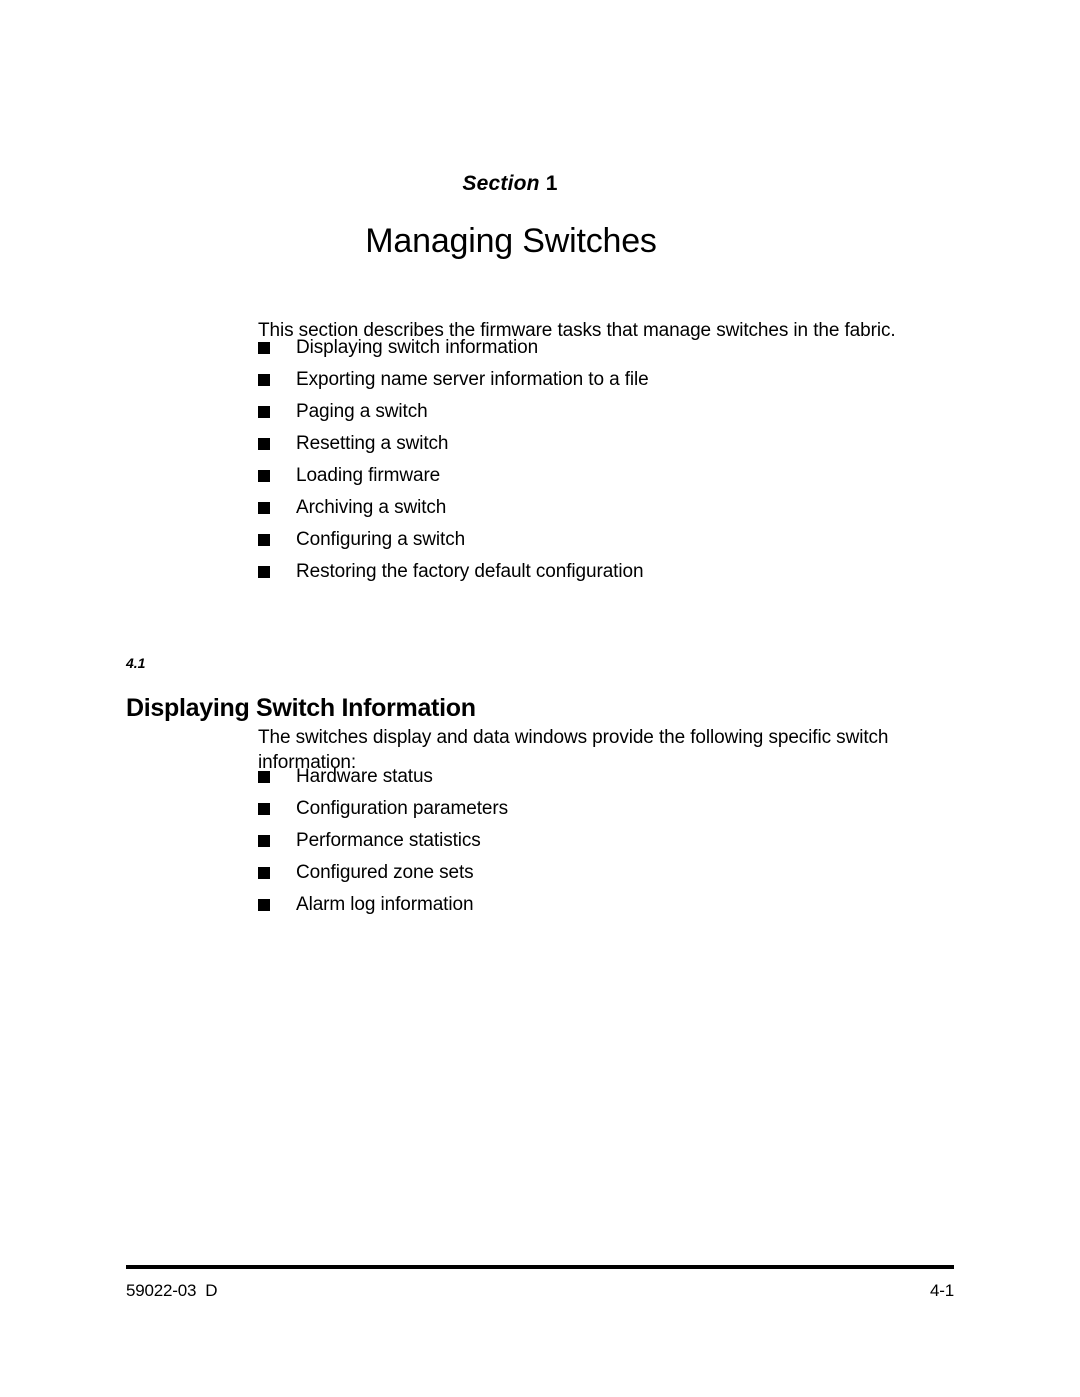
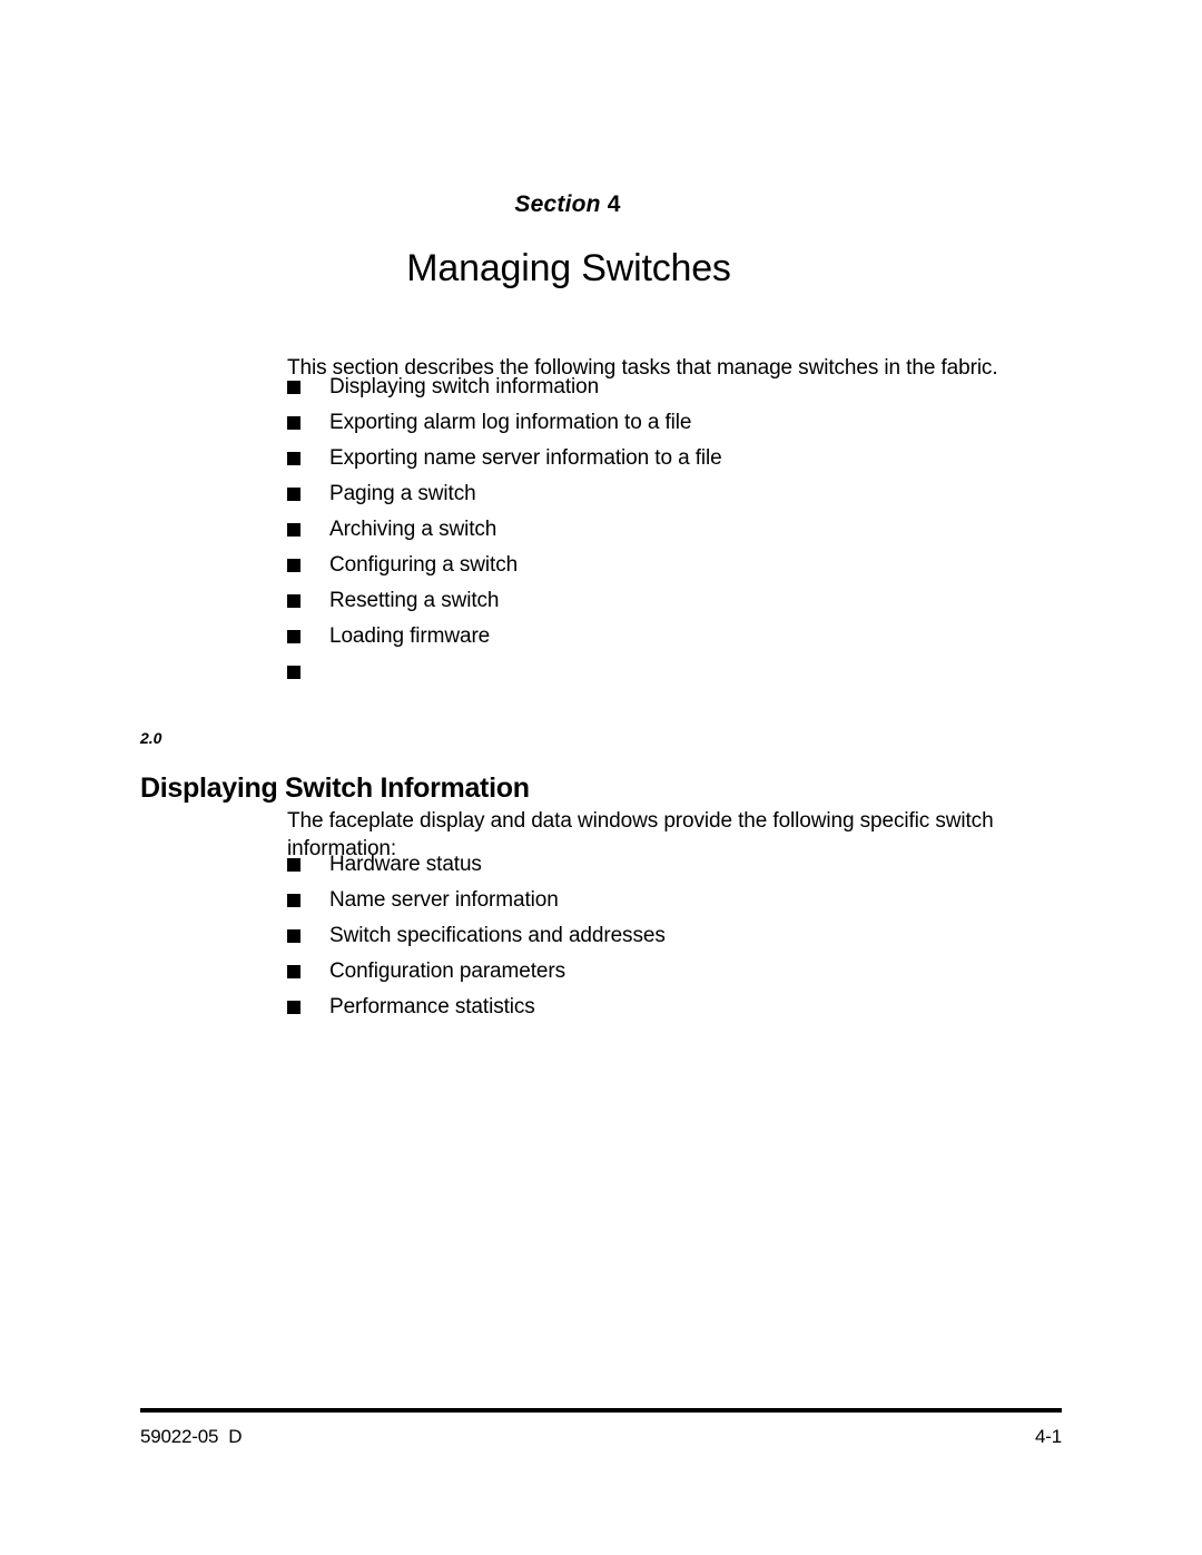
- Section 1
+ Section 4
  Managing Switches
- This section describes the firmware tasks that manage switches in the fabric.
+ This section describes the following tasks that manage switches in the fabric.
  Displaying switch information
+ Exporting alarm log information to a file
  Exporting name server information to a file
  Paging a switch
- Resetting a switch
+ Archiving a switch
- Loading firmware
+ Configuring a switch
- Archiving a switch
+ Resetting a switch
- Configuring a switch
+ Loading firmware
- Restoring the factory default configuration
- 4.1
+ 2.0
  Displaying Switch Information
- The switches display and data windows provide the following specific switch information:
+ The faceplate display and data windows provide the following specific switch information:
  Hardware status
+ Name server information
+ Switch specifications and addresses
  Configuration parameters
  Performance statistics
- Configured zone sets
- Alarm log information
- 59022-03 D
+ 59022-05 D
  4-1
